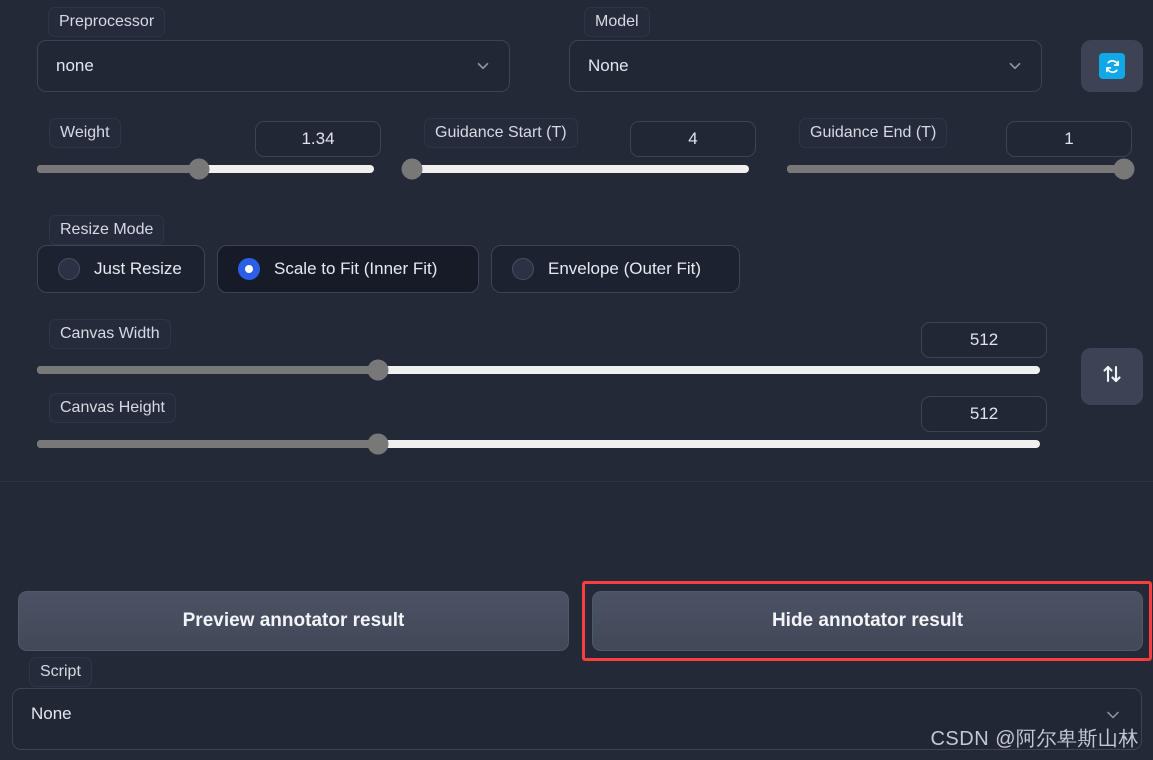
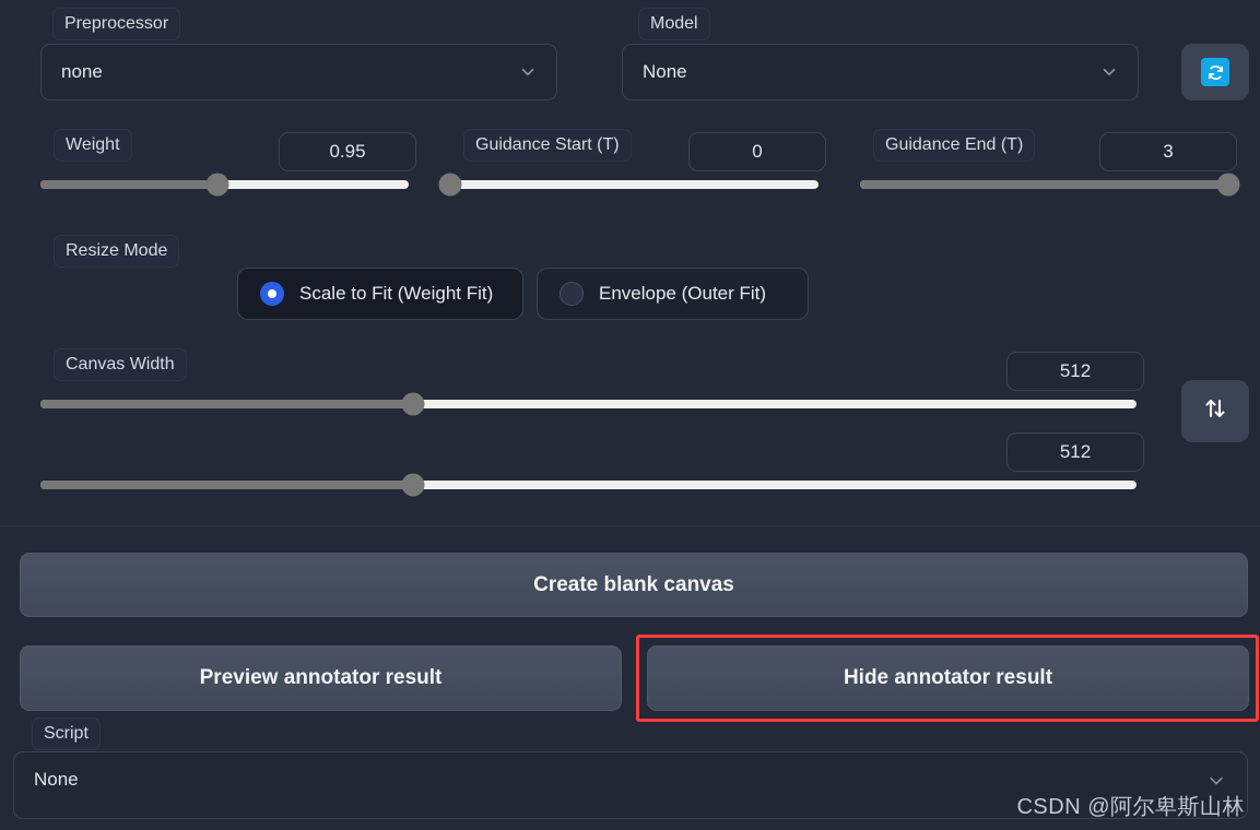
  Preprocessor
  none
  Model
  None
  Weight
- 1.34
+ 0.95
  Guidance Start (T)
- 4
+ 0
  Guidance End (T)
- 1
+ 3
  Resize Mode
- Just Resize
- Scale to Fit (Inner Fit)
+ Scale to Fit (Weight Fit)
  Envelope (Outer Fit)
  Canvas Width
  512
- Canvas Height
  512
+ Create blank canvas
  Preview annotator result
  Hide annotator result
  Script
  None
  CSDN @阿尔卑斯山林
